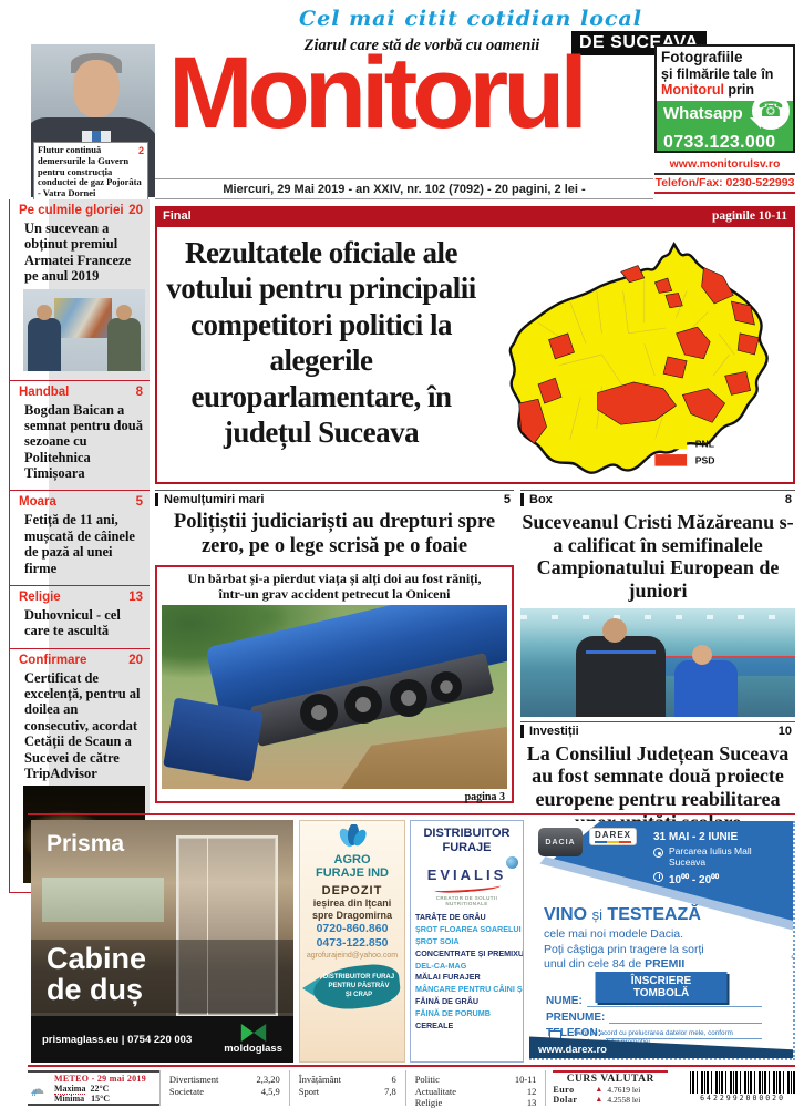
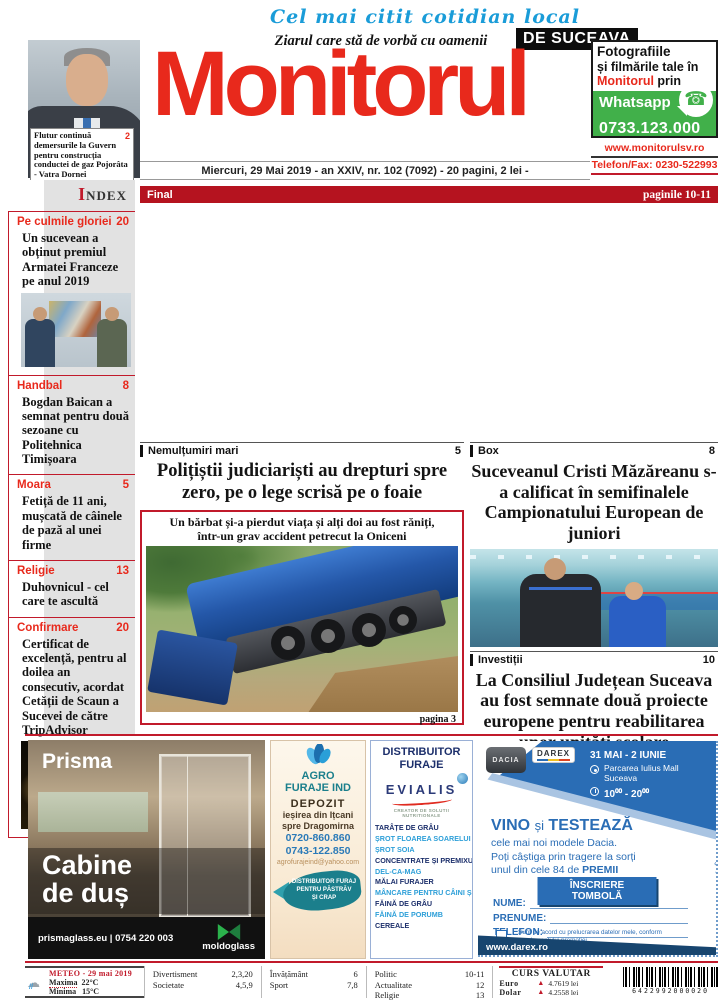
  Cel mai citit cotidian local
  Ziarul care stă de vorbă cu oamenii
  DE SUCEAVA
  Monitorul
  2
  Flutur continuă demersurile la Guvern pentru construcția conductei de gaz Pojorâta - Vatra Dornei
  Fotografiile
  și filmările tale în
  Monitorul prin
  Whatsapp
  ☎
  0733.123.000
  www.monitorulsv.ro
  Telefon/Fax: 0230-522993
  Miercuri, 29 Mai 2019 - an XXIV, nr. 102 (7092) - 20 pagini, 2 lei -
+ INDEX
  Pe culmile gloriei
  20
  Un sucevean a obținut premiul Armatei Franceze pe anul 2019
  Handbal
  8
  Bogdan Baican a semnat pentru două sezoane cu Politehnica Timișoara
  Moara
  5
  Fetiță de 11 ani, mușcată de câinele de pază al unei firme
  Religie
  13
  Duhovnicul - cel care te ascultă
  Confirmare
  20
  Certificat de excelență, pentru al doilea an consecutiv, acordat Cetății de Scaun a Sucevei de către TripAdvisor
  Final
  paginile 10-11
- Rezultatele oficiale ale votului pentru principalii competitori politici la alegerile europarlamentare, în județul Suceava
- PNL
- PSD
  Nemulțumiri mari
  5
  Polițiștii judiciariști au drepturi spre zero, pe o lege scrisă pe o foaie
  Un bărbat și-a pierdut viața și alți doi au fost răniți,
  într-un grav accident petrecut la Oniceni
  pagina 3
  Box
  8
  Suceveanul Cristi Măzăreanu s-a calificat în semifinalele Campionatului European de juniori
  Investiții
  10
  La Consiliul Județean Suceava au fost semnate două proiecte europene pentru reabilitarea
  Prisma
  Cabine
  de duș
  prismaglass.eu | 0754 220 003
  moldoglass
  AGRO
  FURAJE IND
  DEPOZIT
  ieșirea din Ițcani
  spre Dragomirna
  0720-860.860
- 0473-122.850
+ 0743-122.850
  DISTRIBUITOR
  FURAJE
  EVIALIS
  TARÂȚE DE GRÂU
  ȘROT FLOAREA SOARELUI
  ȘROT SOIA
  CONCENTRATE ȘI PREMIXU
  DEL-CA-MAG
  MĂLAI FURAJER
  MÂNCARE PENTRU CÂINI Ș
  FĂINĂ DE GRÂU
  FĂINĂ DE PORUMB
  CEREALE
  DAREX
  31 MAI - 2 IUNIE
  Parcarea Iulius Mall
  Suceava
  10⁰⁰ - 20⁰⁰
  VINO și TESTEAZĂ
  cele mai noi modele Dacia.
  Poți câștiga prin tragere la sorți
  unul din cele 84 de PREMII
  ÎNSCRIERE TOMBOLĂ
  NUME:
  PRENUME:
  LEFON:
  www.darex.ro
  ☁
  METEO - 29 mai 2019
  Maxima 22°C
  Minima 15°C
  Divertisment
  2,3,20
  Societate
  4,5,9
  Învățământ
  6
  Sport
  7,8
  Politic
  10-11
  Actualitate
  12
  Religie
  13
  CURS VALUTAR
  Euro
  ▲
  4.7619 lei
  Dolar
  ▲
  4.2558 lei
  6422992000020
